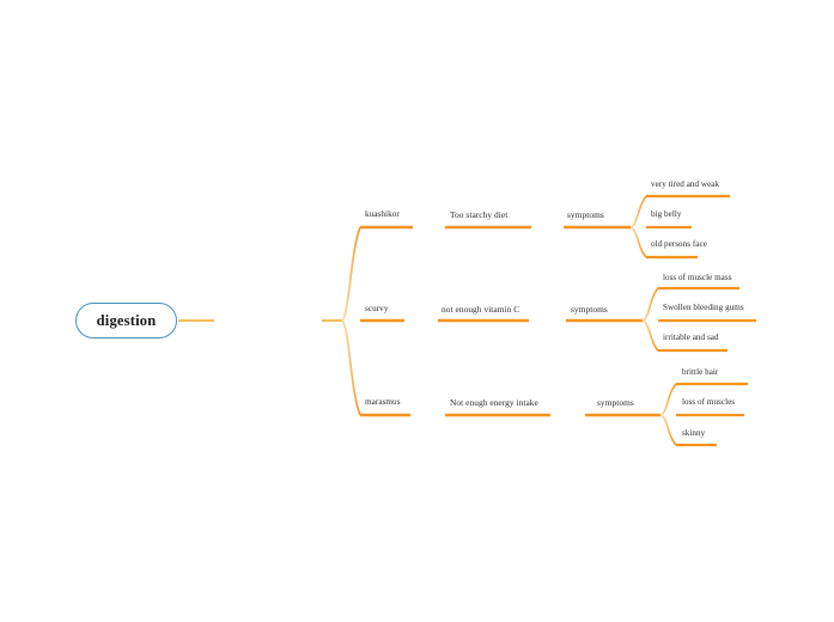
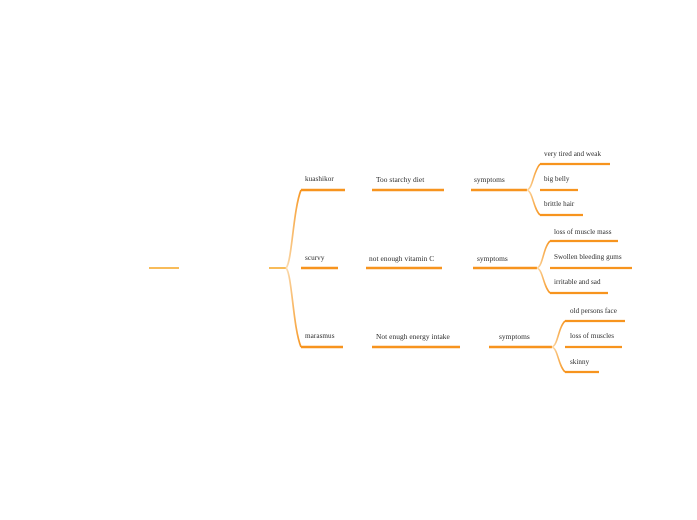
- digestion
  kuashikor
  Too starchy diet
  symptoms
  very tired and weak
  big belly
- old persons face
+ brittle hair
  scurvy
  not enough vitamin C
  symptoms
  loss of muscle mass
  Swollen bleeding gums
  irritable and sad
  marasmus
  Not enugh energy intake
  symptoms
- brittle hair
+ old persons face
  loss of muscles
  skinny
